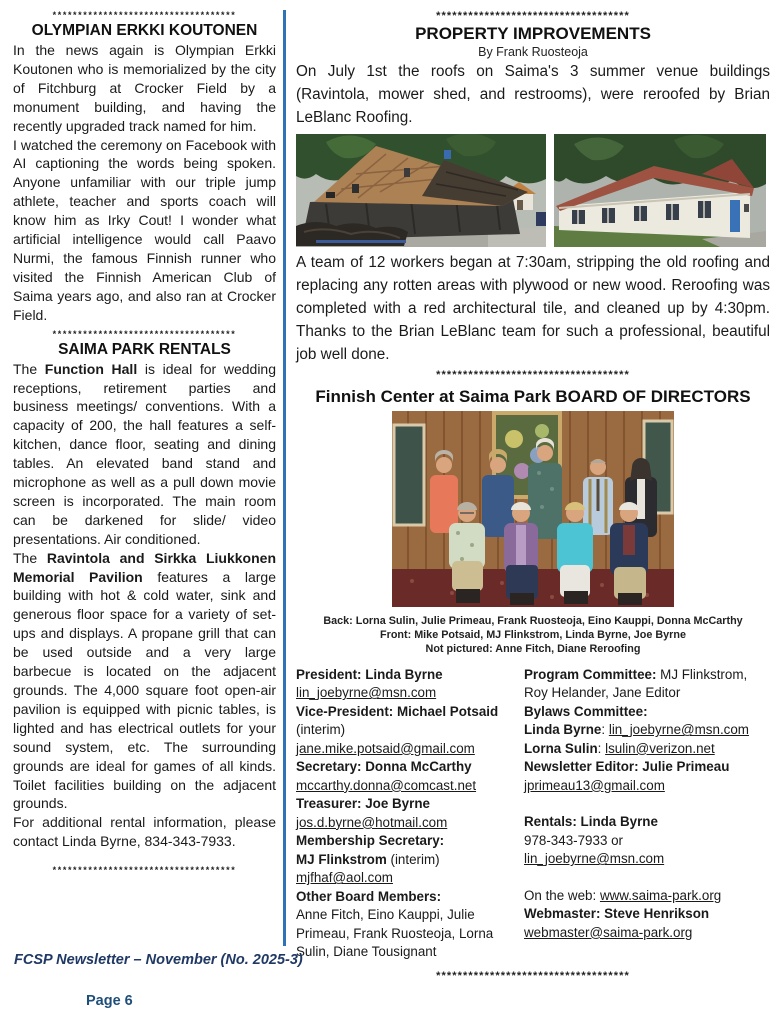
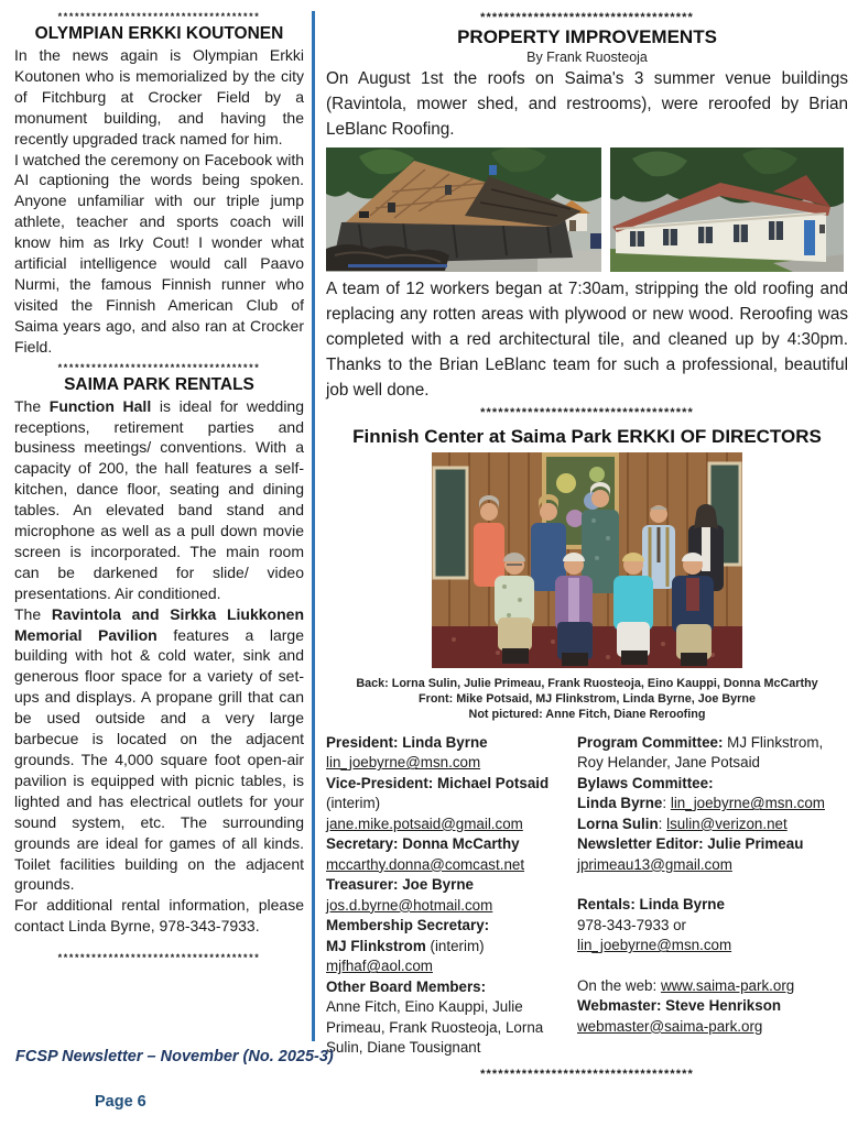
  ************************************
  OLYMPIAN ERKKI KOUTONEN
  In the news again is Olympian Erkki Koutonen who is memorialized by the city of Fitchburg at Crocker Field by a monument building, and having the recently upgraded track named for him.
  I watched the ceremony on Facebook with AI captioning the words being spoken. Anyone unfamiliar with our triple jump athlete, teacher and sports coach will know him as Irky Cout! I wonder what artificial intelligence would call Paavo Nurmi, the famous Finnish runner who visited the Finnish American Club of Saima years ago, and also ran at Crocker Field.
  ************************************
  SAIMA PARK RENTALS
  The Function Hall is ideal for wedding receptions, retirement parties and business meetings/ conventions. With a capacity of 200, the hall features a self-kitchen, dance floor, seating and dining tables. An elevated band stand and microphone as well as a pull down movie screen is incorporated. The main room can be darkened for slide/ video presentations. Air conditioned.
  The Ravintola and Sirkka Liukkonen Memorial Pavilion features a large building with hot & cold water, sink and generous floor space for a variety of set-ups and displays. A propane grill that can be used outside and a very large barbecue is located on the adjacent grounds. The 4,000 square foot open-air pavilion is equipped with picnic tables, is lighted and has electrical outlets for your sound system, etc. The surrounding grounds are ideal for games of all kinds. Toilet facilities building on the adjacent grounds.
- For additional rental information, please contact Linda Byrne, 834-343-7933.
+ For additional rental information, please contact Linda Byrne, 978-343-7933.
  ************************************
  ************************************
  PROPERTY IMPROVEMENTS
  By Frank Ruosteoja
- On July 1st the roofs on Saima's 3 summer venue buildings (Ravintola, mower shed, and restrooms), were reroofed by Brian LeBlanc Roofing.
+ On August 1st the roofs on Saima's 3 summer venue buildings (Ravintola, mower shed, and restrooms), were reroofed by Brian LeBlanc Roofing.
  A team of 12 workers began at 7:30am, stripping the old roofing and replacing any rotten areas with plywood or new wood. Reroofing was completed with a red architectural tile, and cleaned up by 4:30pm. Thanks to the Brian LeBlanc team for such a professional, beautiful job well done.
  ************************************
- Finnish Center at Saima Park BOARD OF DIRECTORS
+ Finnish Center at Saima Park ERKKI OF DIRECTORS
  Back: Lorna Sulin, Julie Primeau, Frank Ruosteoja, Eino Kauppi, Donna McCarthy
  Front: Mike Potsaid, MJ Flinkstrom, Linda Byrne, Joe Byrne
  Not pictured: Anne Fitch, Diane Reroofing
  President: Linda Byrne
  lin_joebyrne@msn.com
  Vice-President: Michael Potsaid
  (interim)
  jane.mike.potsaid@gmail.com
  Secretary: Donna McCarthy
  mccarthy.donna@comcast.net
  Treasurer: Joe Byrne
  jos.d.byrne@hotmail.com
  Membership Secretary:
  MJ Flinkstrom (interim)
  mjfhaf@aol.com
  Other Board Members:
  Anne Fitch, Eino Kauppi, Julie Primeau, Frank Ruosteoja, Lorna Sulin, Diane Tousignant
- Program Committee: MJ Flinkstrom, Roy Helander, Jane Editor
+ Program Committee: MJ Flinkstrom, Roy Helander, Jane Potsaid
  Bylaws Committee:
  Linda Byrne: lin_joebyrne@msn.com
  Lorna Sulin: lsulin@verizon.net
  Newsletter Editor: Julie Primeau
  jprimeau13@gmail.com
  Rentals: Linda Byrne
  978-343-7933 or
  lin_joebyrne@msn.com
  On the web: www.saima-park.org
  Webmaster: Steve Henrikson
  webmaster@saima-park.org
  ************************************
  FCSP Newsletter – November (No. 2025-3)
  Page 6
